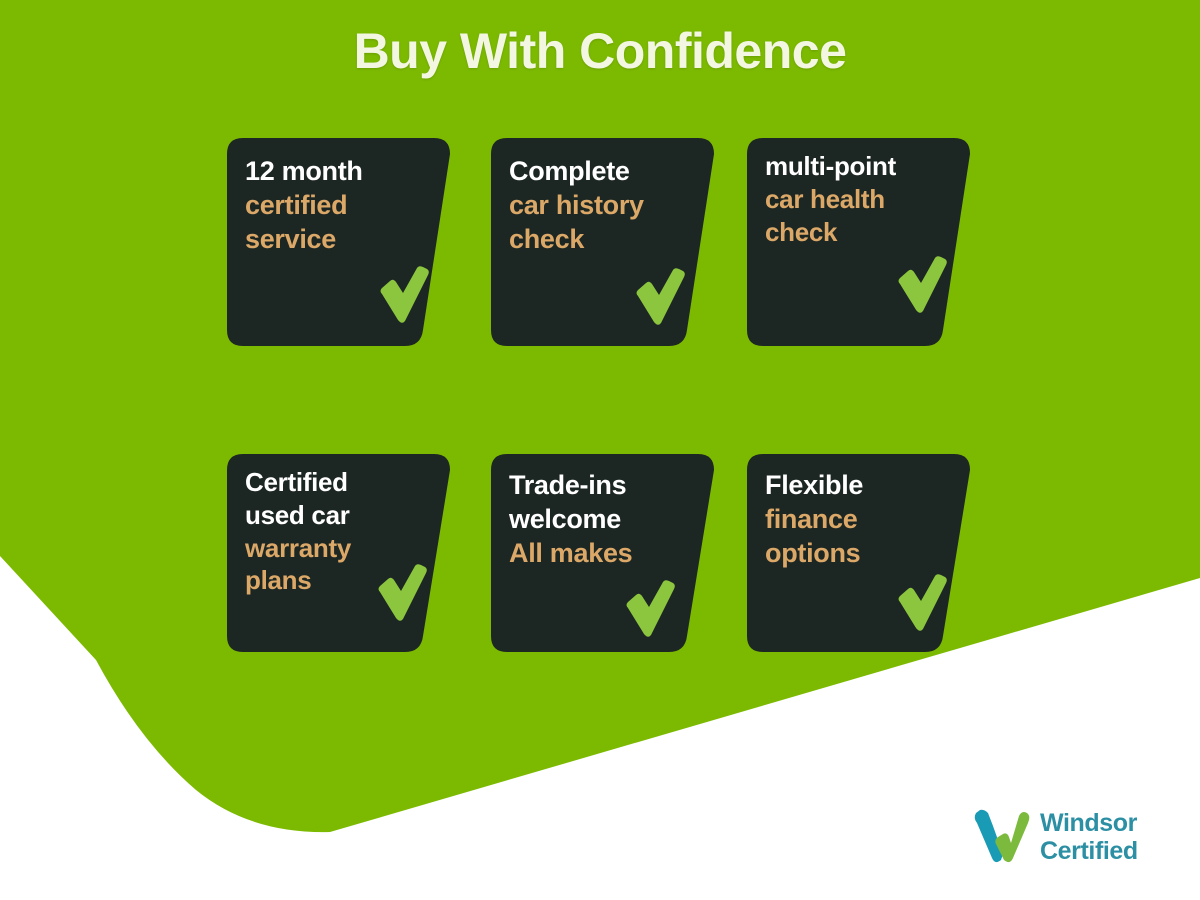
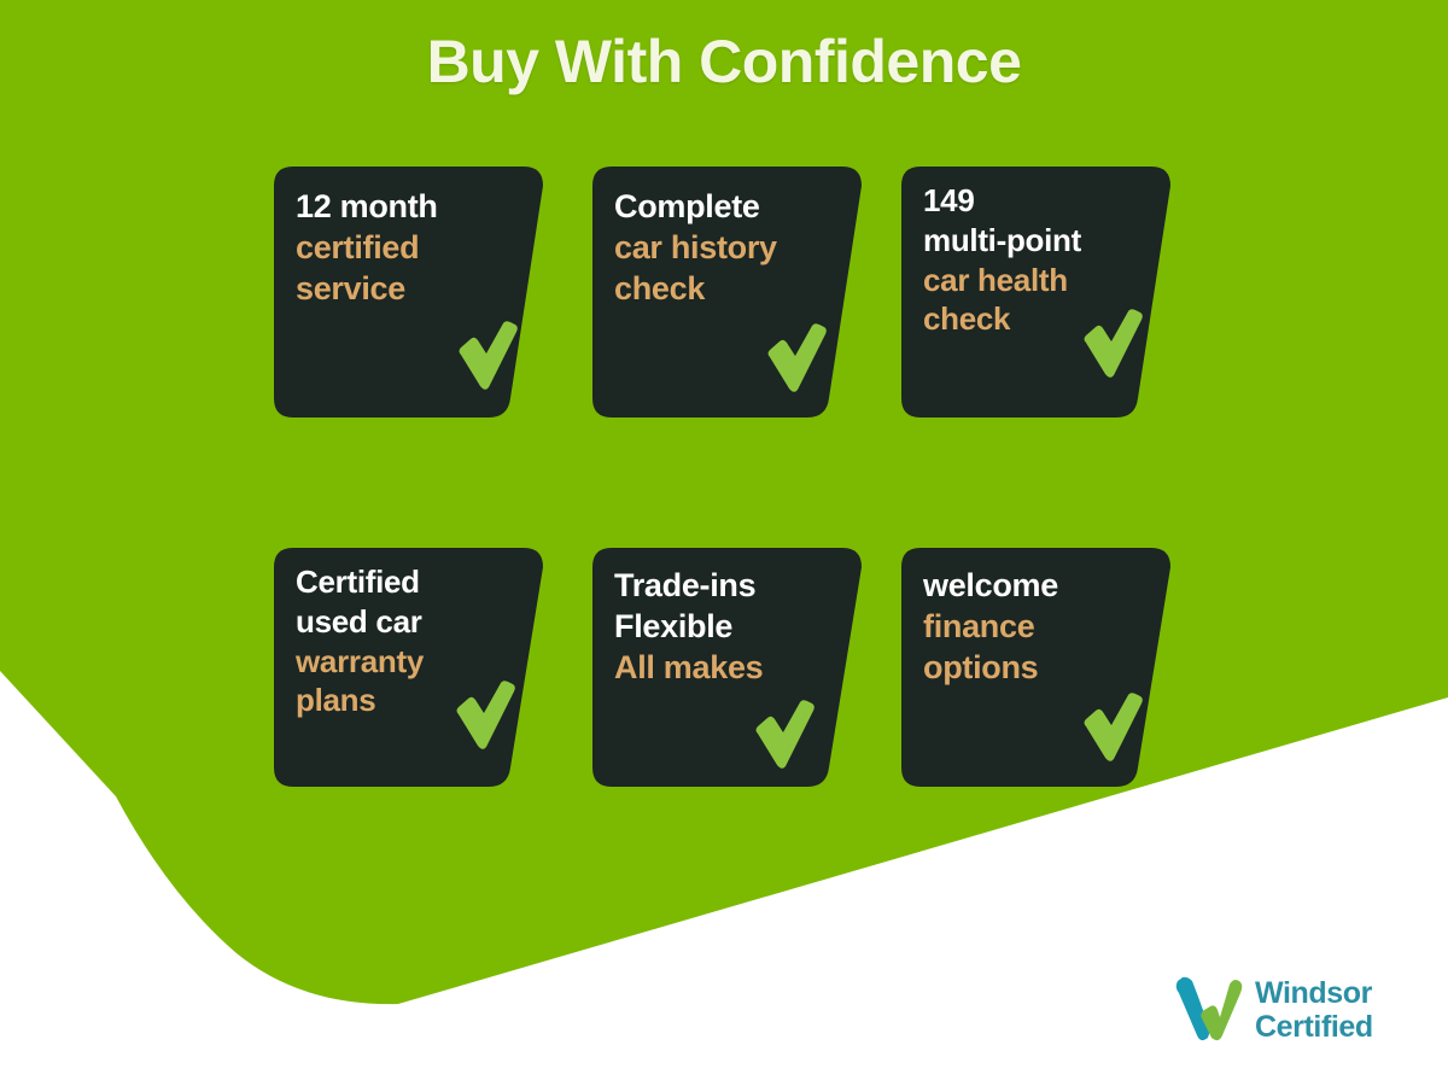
  Buy With Confidence
  12 month
  certified
  service
  Complete
  car history
  check
+ 149
  multi-point
  car health
  check
  Certified
  used car
  warranty
  plans
  Trade-ins
- welcome
+ Flexible
  All makes
- Flexible
+ welcome
  finance
  options
  Windsor
  Certified
